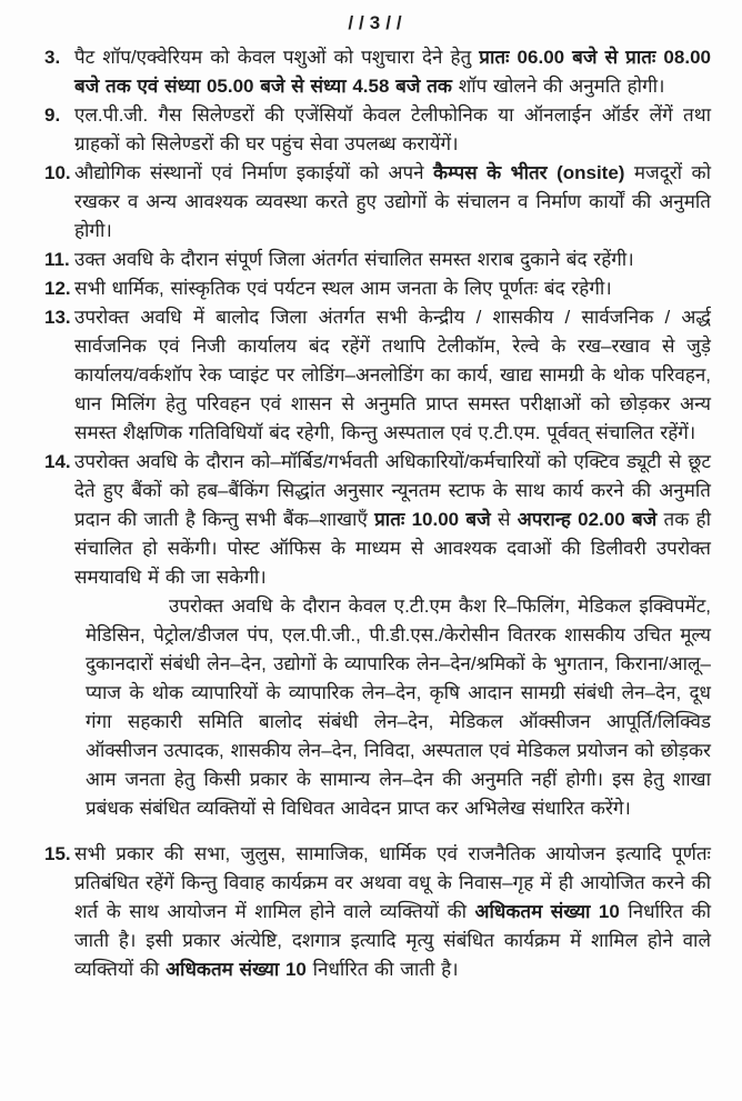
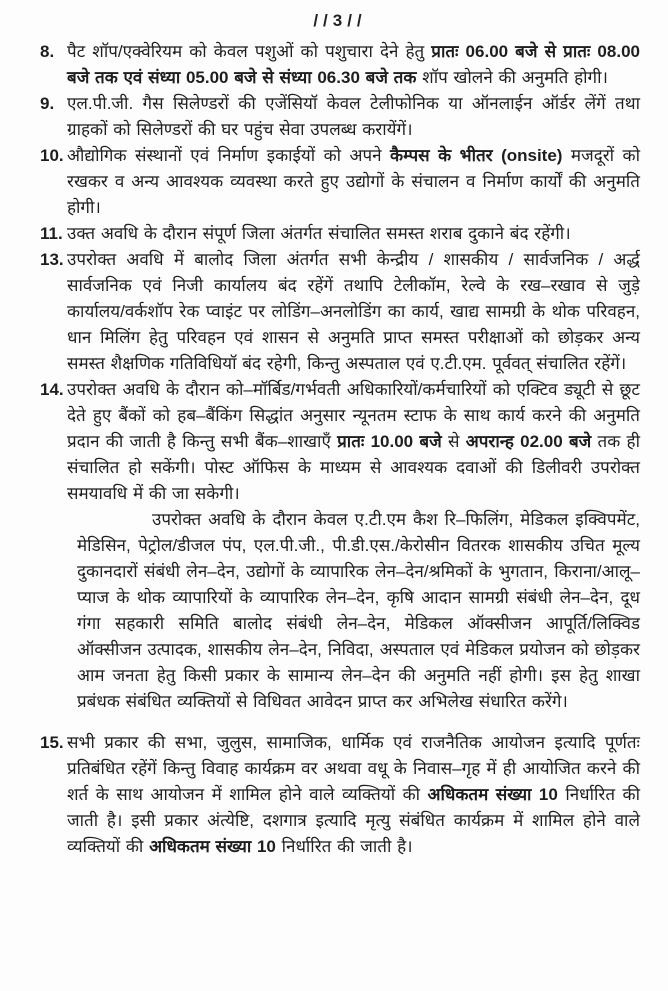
  //3//
- 3.
+ 8.
- पैट शॉप/एक्वेरियम को केवल पशुओं को पशुचारा देने हेतु प्रातः 06.00 बजे से प्रातः 08.00 बजे तक एवं संध्या 05.00 बजे से संध्या 4.58 बजे तक शॉप खोलने की अनुमति होगी।
+ पैट शॉप/एक्वेरियम को केवल पशुओं को पशुचारा देने हेतु प्रातः 06.00 बजे से प्रातः 08.00 बजे तक एवं संध्या 05.00 बजे से संध्या 06.30 बजे तक शॉप खोलने की अनुमति होगी।
  9.
  एल.पी.जी. गैस सिलेण्डरों की एजेंसियॉ केवल टेलीफोनिक या ऑनलाईन ऑर्डर लेंगें तथा ग्राहकों को सिलेण्डरों की घर पहुंच सेवा उपलब्ध करायेंगें।
  10.
  औद्योगिक संस्थानों एवं निर्माण इकाईयों को अपने कैम्पस के भीतर (onsite) मजदूरों को रखकर व अन्य आवश्यक व्यवस्था करते हुए उद्योगों के संचालन व निर्माण कार्यों की अनुमति होगी।
  11.
  उक्त अवधि के दौरान संपूर्ण जिला अंतर्गत संचालित समस्त शराब दुकाने बंद रहेंगी।
- 12.
- सभी धार्मिक, सांस्कृतिक एवं पर्यटन स्थल आम जनता के लिए पूर्णतः बंद रहेगी।
  13.
  उपरोक्त अवधि में बालोद जिला अंतर्गत सभी केन्द्रीय / शासकीय / सार्वजनिक / अर्द्ध सार्वजनिक एवं निजी कार्यालय बंद रहेंगें तथापि टेलीकॉम, रेल्वे के रख–रखाव से जुड़े कार्यालय/वर्कशॉप रेक प्वाइंट पर लोडिंग–अनलोडिंग का कार्य, खाद्य सामग्री के थोक परिवहन, धान मिलिंग हेतु परिवहन एवं शासन से अनुमति प्राप्त समस्त परीक्षाओं को छोड़कर अन्य समस्त शैक्षणिक गतिविधियॉ बंद रहेगी, किन्तु अस्पताल एवं ए.टी.एम. पूर्ववत् संचालित रहेंगें।
  14.
  उपरोक्त अवधि के दौरान को–मॉर्बिड/गर्भवती अधिकारियों/कर्मचारियों को एक्टिव ड्यूटी से छूट देते हुए बैंकों को हब–बैंकिंग सिद्धांत अनुसार न्यूनतम स्टाफ के साथ कार्य करने की अनुमति प्रदान की जाती है किन्तु सभी बैंक–शाखाएँ प्रातः 10.00 बजे से अपरान्ह 02.00 बजे तक ही संचालित हो सकेंगी। पोस्ट ऑफिस के माध्यम से आवश्यक दवाओं की डिलीवरी उपरोक्त समयावधि में की जा सकेगी।
  उपरोक्त अवधि के दौरान केवल ए.टी.एम कैश रि–फिलिंग, मेडिकल इक्विपमेंट, मेडिसिन, पेट्रोल/डीजल पंप, एल.पी.जी., पी.डी.एस./केरोसीन वितरक शासकीय उचित मूल्य दुकानदारों संबंधी लेन–देन, उद्योगों के व्यापारिक लेन–देन/श्रमिकों के भुगतान, किराना/आलू–प्याज के थोक व्यापारियों के व्यापारिक लेन–देन, कृषि आदान सामग्री संबंधी लेन–देन, दूध गंगा सहकारी समिति बालोद संबंधी लेन–देन, मेडिकल ऑक्सीजन आपूर्ति/लिक्विड ऑक्सीजन उत्पादक, शासकीय लेन–देन, निविदा, अस्पताल एवं मेडिकल प्रयोजन को छोड़कर आम जनता हेतु किसी प्रकार के सामान्य लेन–देन की अनुमति नहीं होगी। इस हेतु शाखा प्रबंधक संबंधित व्यक्तियों से विधिवत आवेदन प्राप्त कर अभिलेख संधारित करेंगे।
  15.
  सभी प्रकार की सभा, जुलुस, सामाजिक, धार्मिक एवं राजनैतिक आयोजन इत्यादि पूर्णतः प्रतिबंधित रहेंगें किन्तु विवाह कार्यक्रम वर अथवा वधू के निवास–गृह में ही आयोजित करने की शर्त के साथ आयोजन में शामिल होने वाले व्यक्तियों की अधिकतम संख्या 10 निर्धारित की जाती है। इसी प्रकार अंत्येष्टि, दशगात्र इत्यादि मृत्यु संबंधित कार्यक्रम में शामिल होने वाले व्यक्तियों की अधिकतम संख्या 10 निर्धारित की जाती है।
